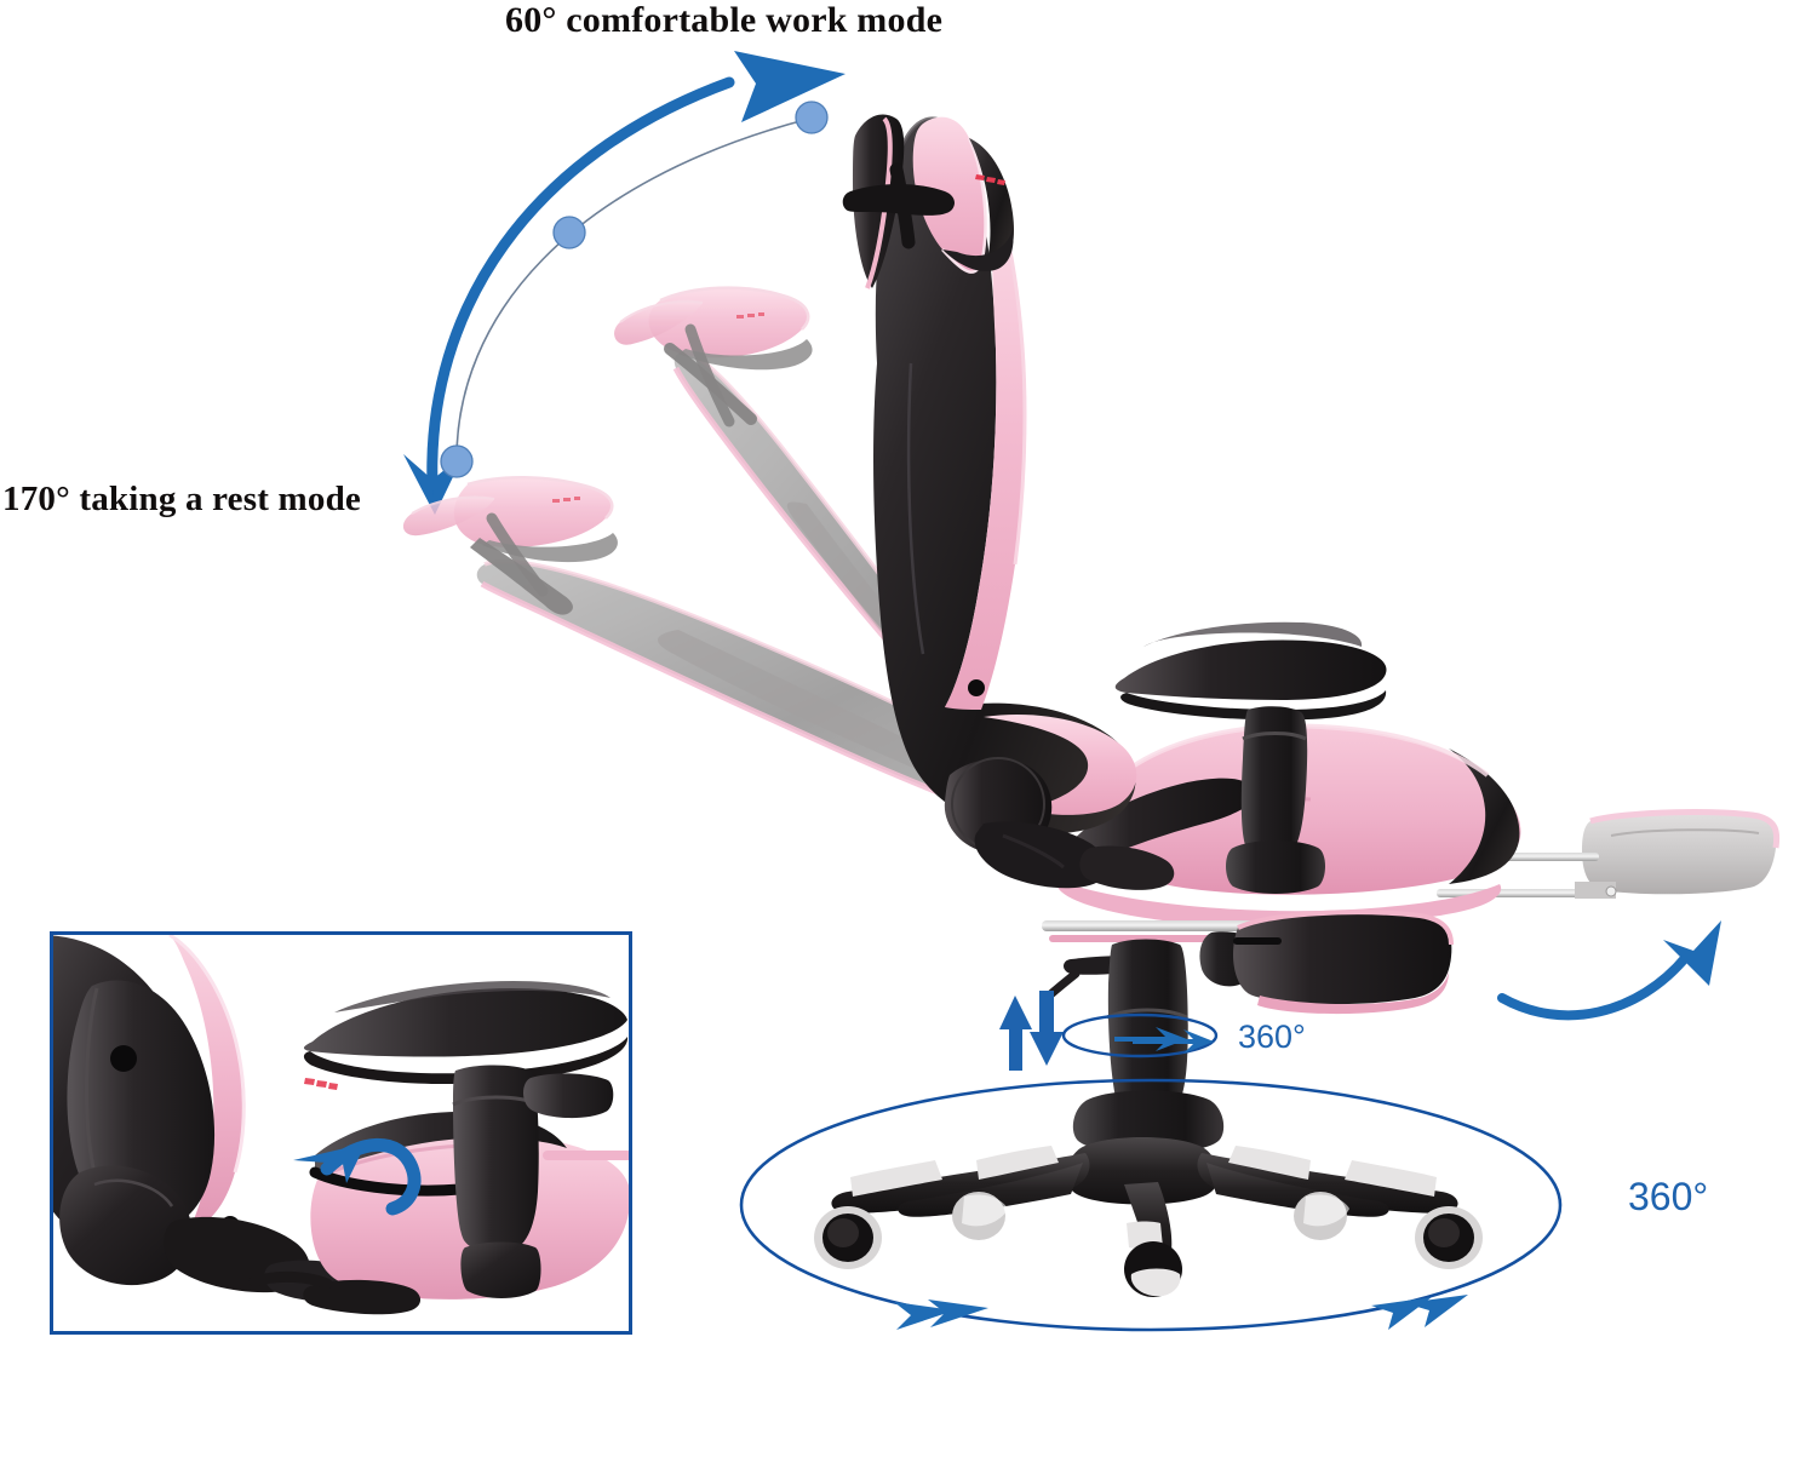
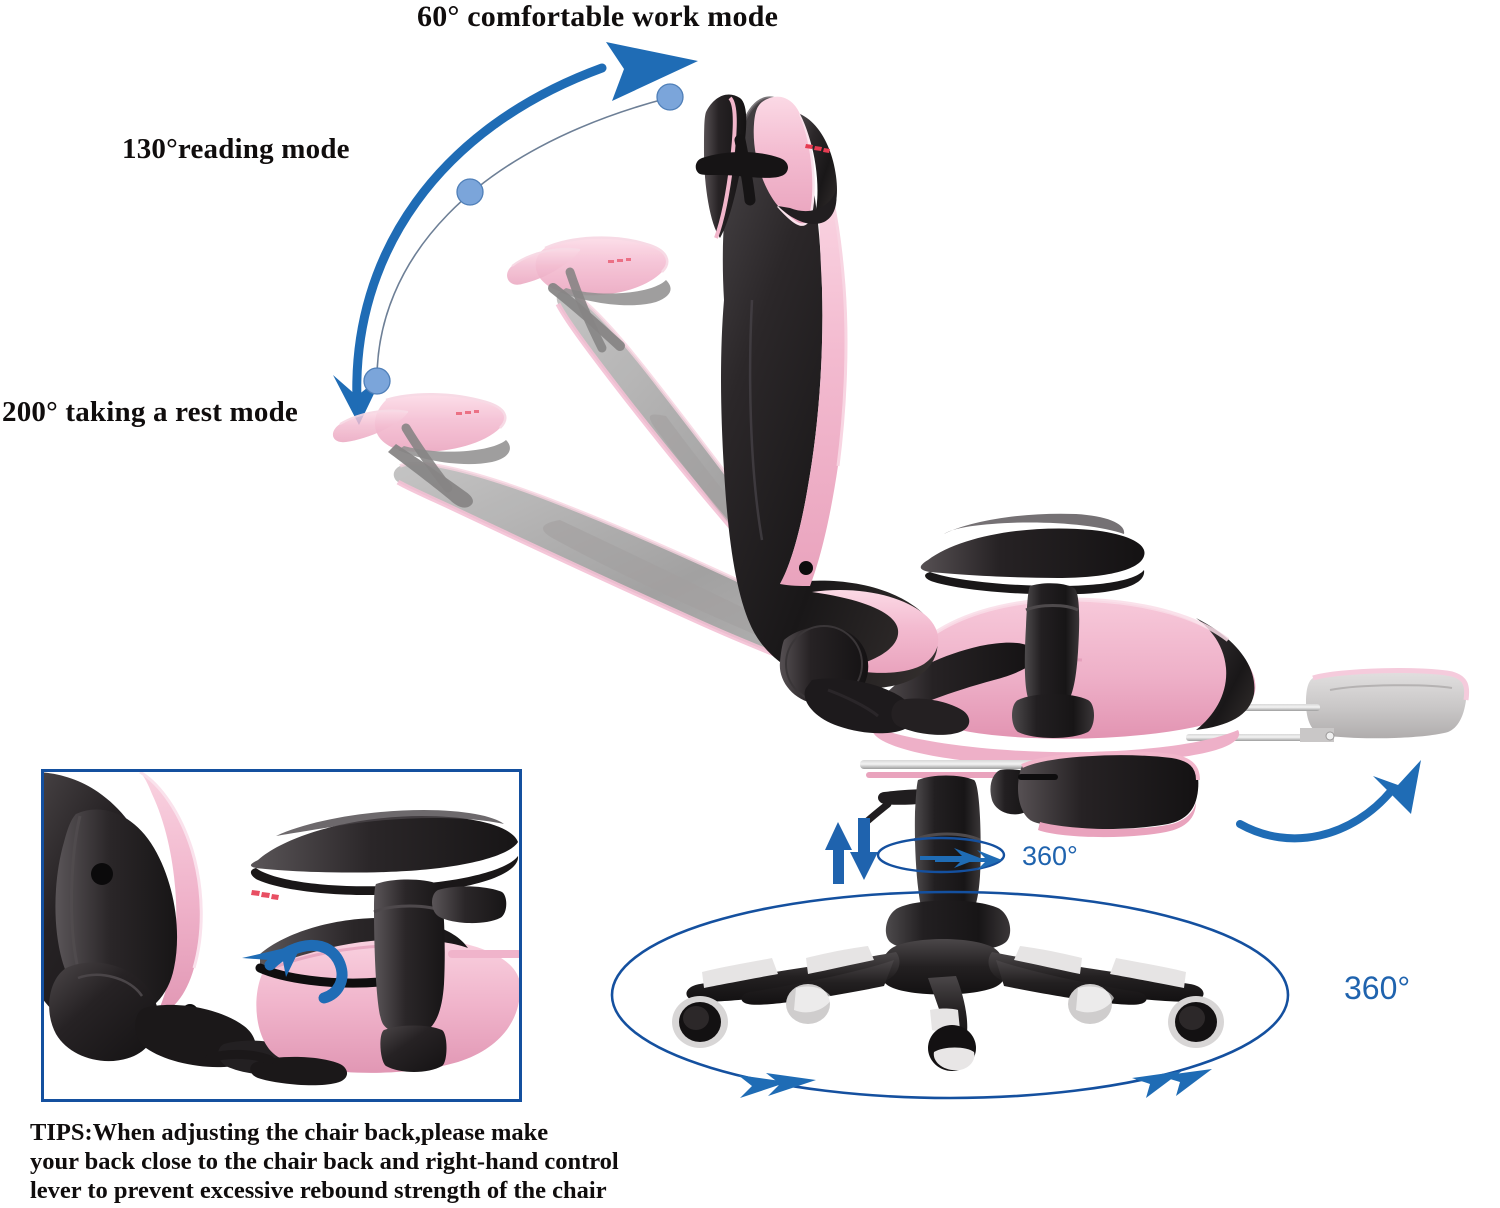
  60° comfortable work mode
+ 130°reading mode
- 170° taking a rest mode
+ 200° taking a rest mode
  360°
  360°
+ TIPS:When adjusting the chair back,please make
+ your back close to the chair back and right-hand control
+ lever to prevent excessive rebound strength of the chair
